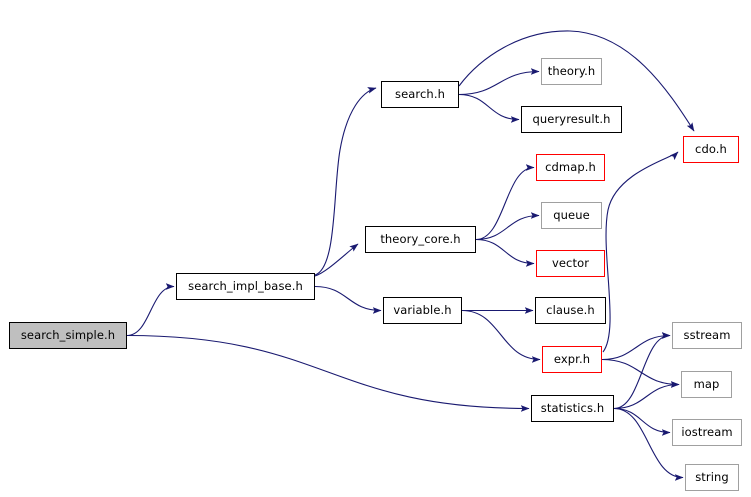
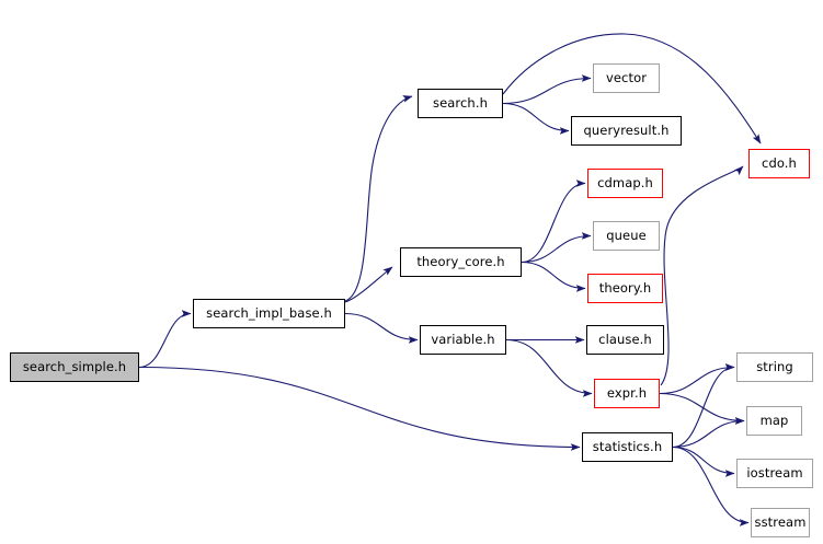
  search_simple.h
  search_impl_base.h
  search.h
  theory_core.h
  variable.h
- theory.h
+ vector
  queryresult.h
  cdmap.h
  queue
- vector
+ theory.h
  clause.h
  expr.h
  statistics.h
  cdo.h
- sstream
+ string
  map
  iostream
- string
+ sstream
